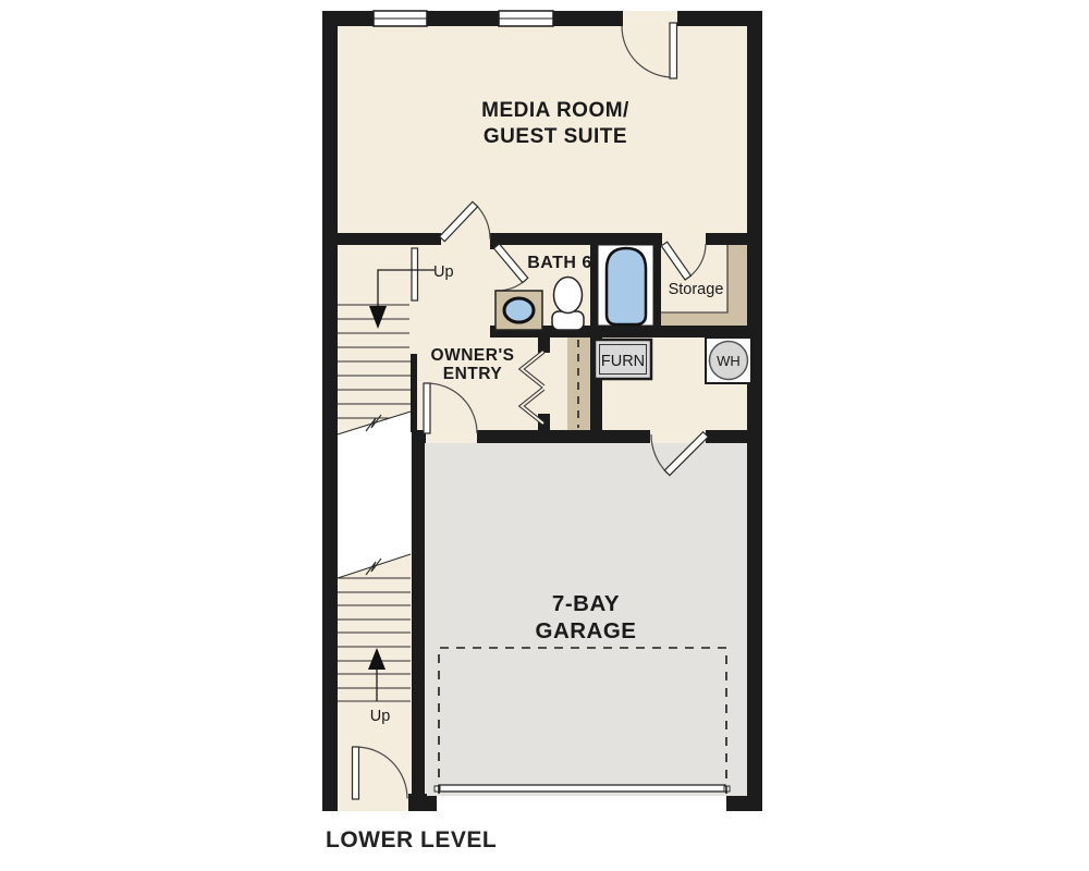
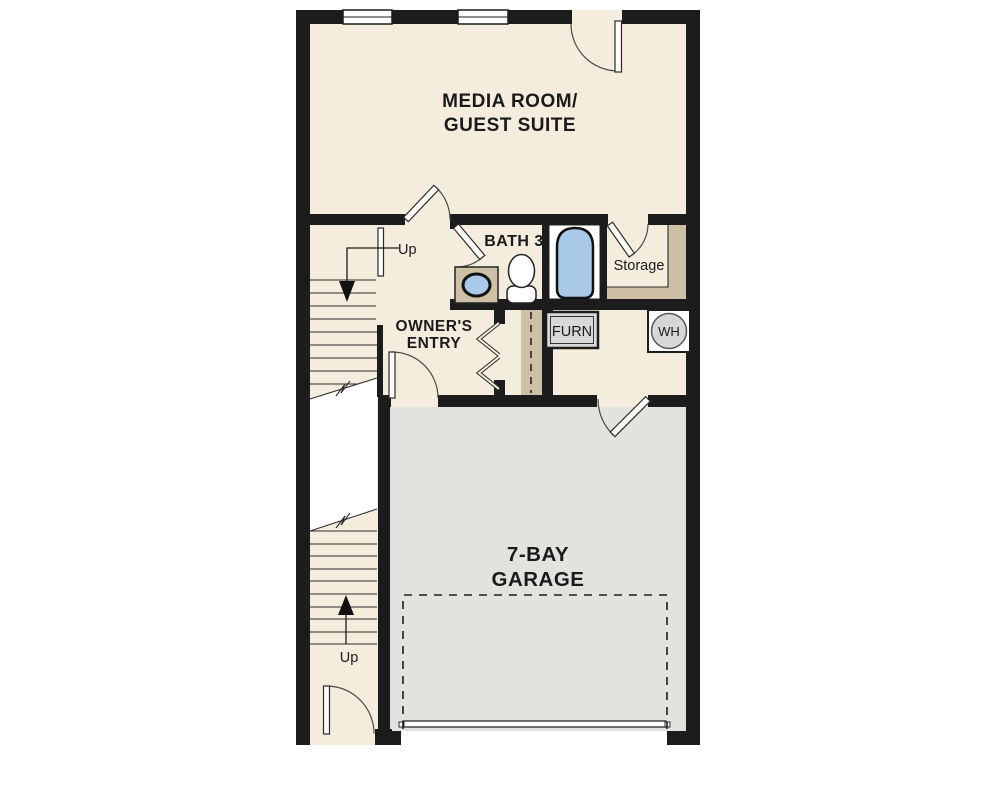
  MEDIA ROOM/
  GUEST SUITE
- BATH 6
+ BATH 3
  Storage
  OWNER'S
  ENTRY
  FURN
  WH
  Up
  Up
  7-BAY
  GARAGE
- LOWER LEVEL
